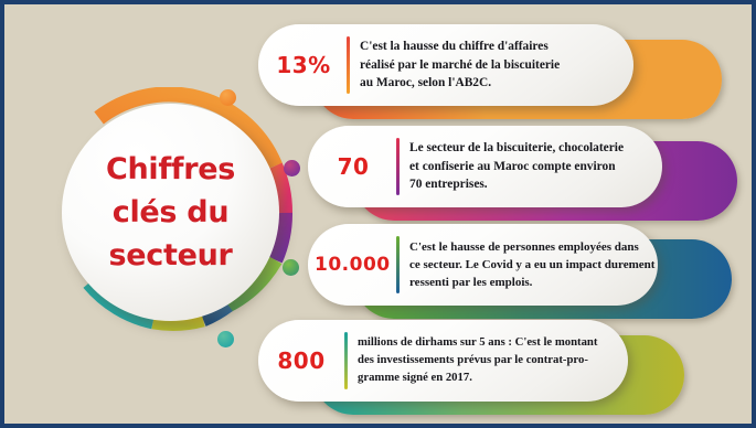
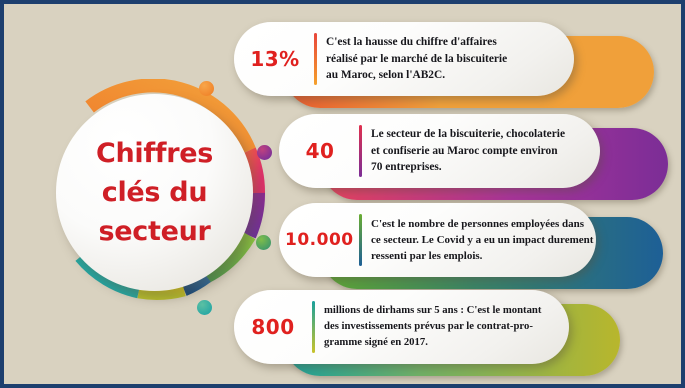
  Chiffres
  clés du
  secteur
  13%
  C'est la hausse du chiffre d'affaires
  réalisé par le marché de la biscuiterie
  au Maroc, selon l'AB2C.
- 70
+ 40
  Le secteur de la biscuiterie, chocolaterie
  et confiserie au Maroc compte environ
  70 entreprises.
  10.000
- C'est le hausse de personnes employées dans
+ C'est le nombre de personnes employées dans
  ce secteur. Le Covid y a eu un impact durement
  ressenti par les emplois.
  800
  millions de dirhams sur 5 ans : C'est le montant
  des investissements prévus par le contrat-pro-
  gramme signé en 2017.
